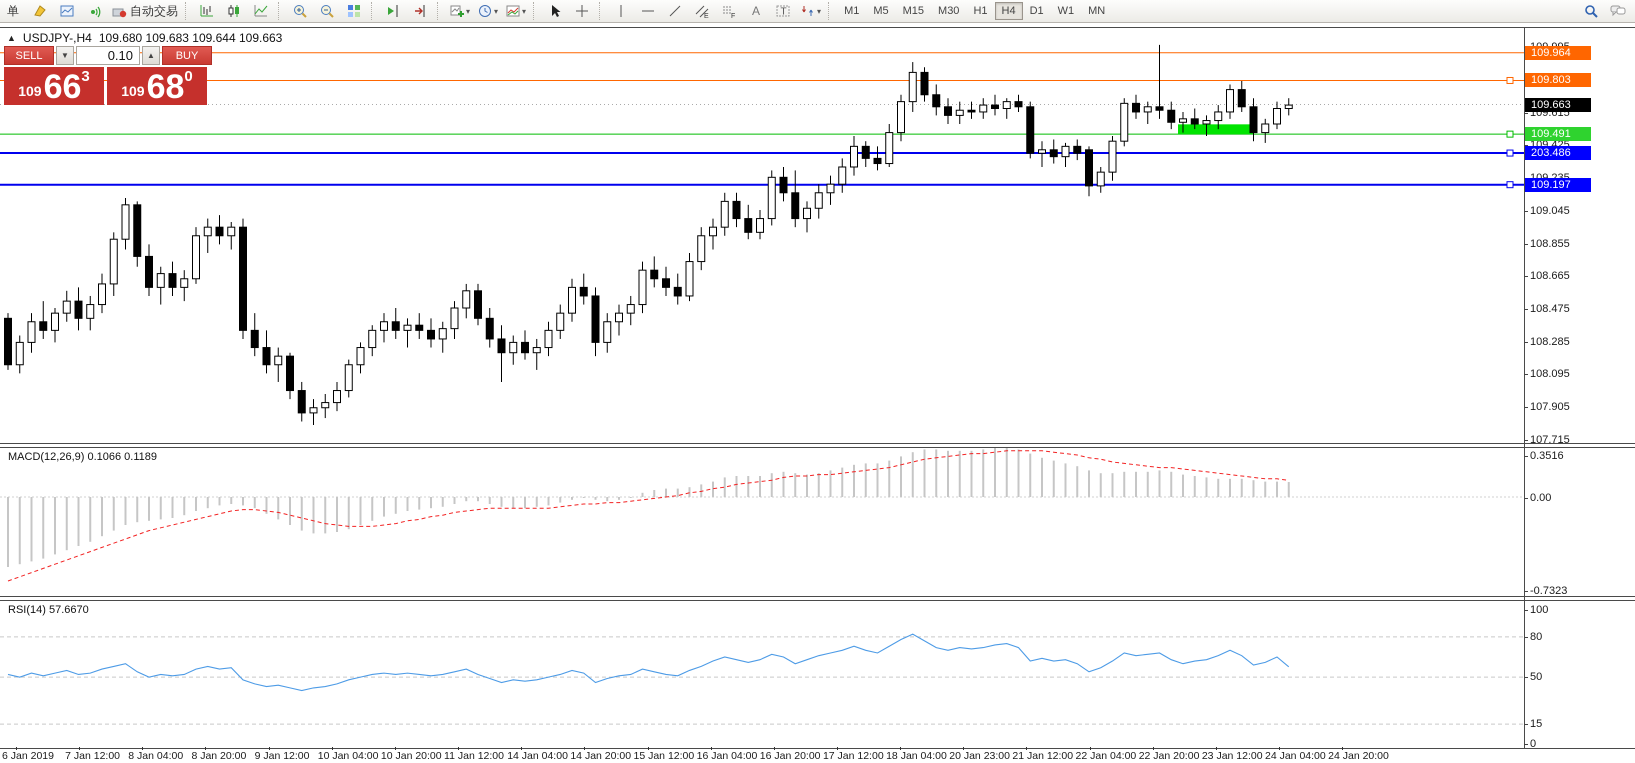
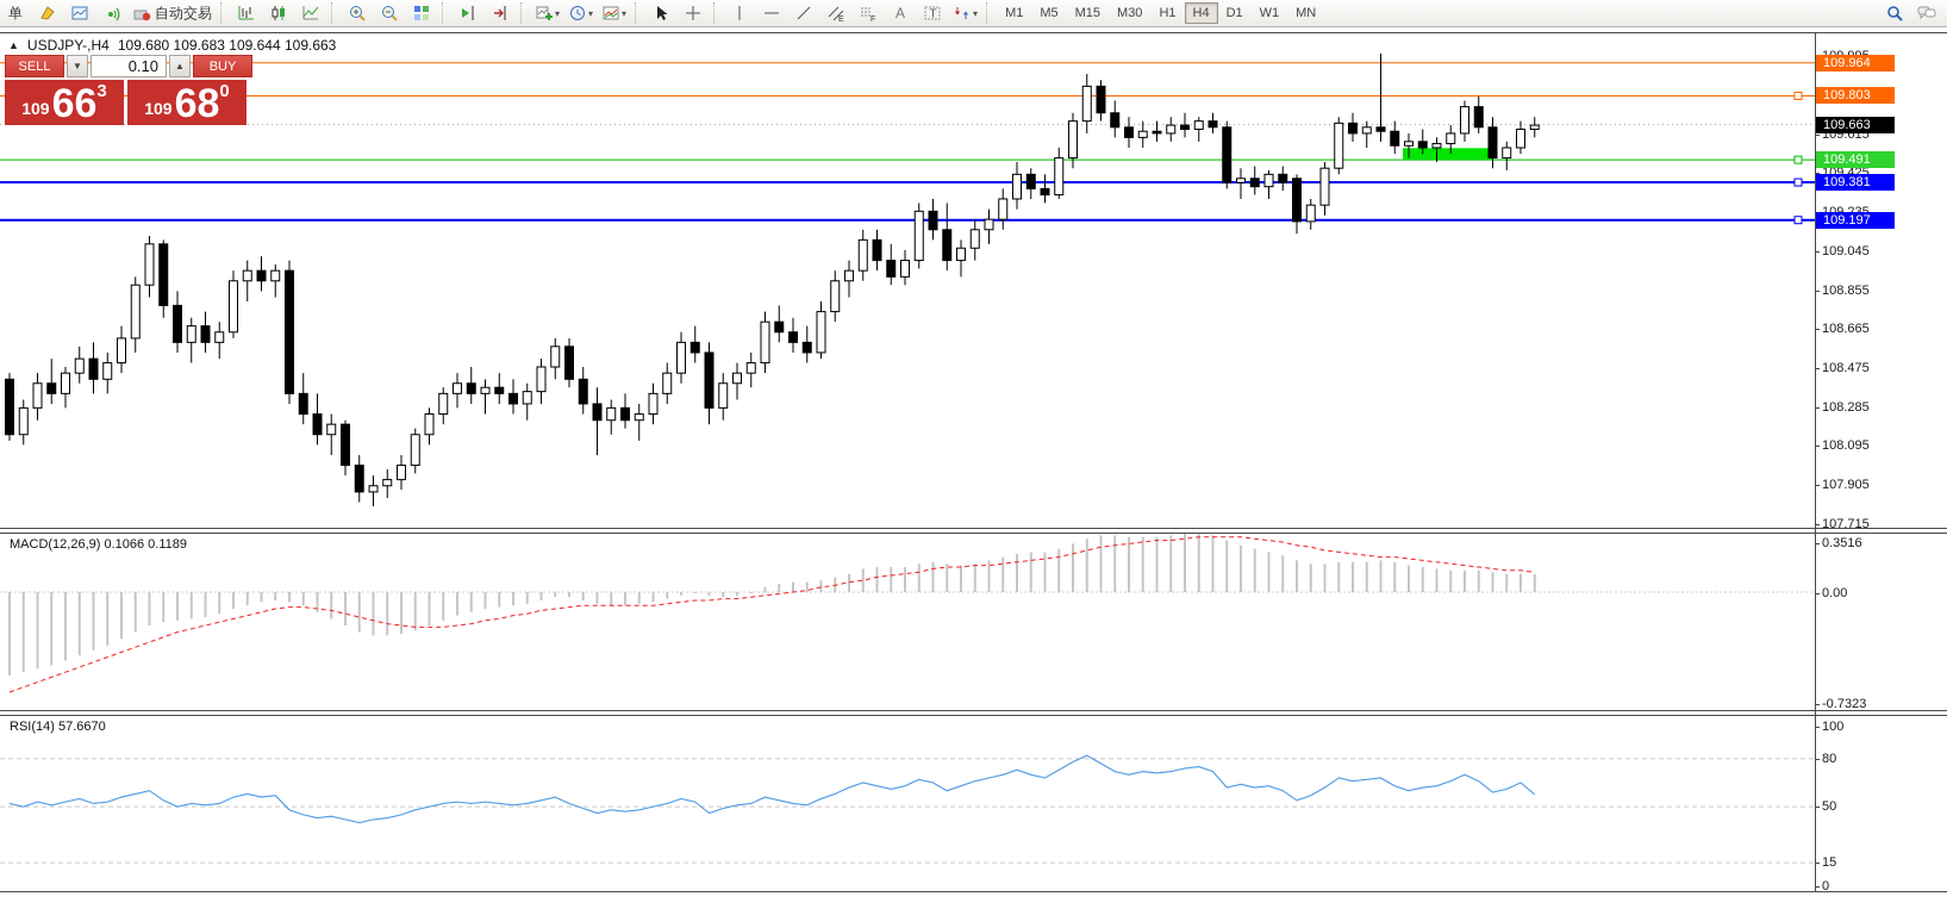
  单
  自动交易
  ▾
  ▾
  ▾
  A
  T
  ▾
  M1
  M5
  M15
  M30
  H1
  H4
  D1
  W1
  MN
  ▲
  USDJPY-,H4
  109.680 109.683 109.644 109.663
  SELL
  ▼
  0.10
  ▲
  BUY
  109
  66
  3
  109
  68
  0
  MACD(12,26,9) 0.1066 0.1189
  RSI(14) 57.6670
  109.615
  109.045
  108.855
  108.665
  108.475
  108.285
  108.095
  107.905
  107.715
  109.964
  109.803
  109.663
  109.491
- 203.486
+ 109.381
  109.197
  0.3516
  0.00
  -0.7323
  100
  80
  50
  15
  0
- 6 Jan 2019
- 7 Jan 12:00
- 8 Jan 04:00
- 8 Jan 20:00
- 9 Jan 12:00
- 10 Jan 04:00
- 10 Jan 20:00
- 11 Jan 12:00
- 14 Jan 04:00
- 14 Jan 20:00
- 15 Jan 12:00
- 16 Jan 04:00
- 16 Jan 20:00
- 17 Jan 12:00
- 18 Jan 04:00
- 20 Jan 23:00
- 21 Jan 12:00
- 22 Jan 04:00
- 22 Jan 20:00
- 23 Jan 12:00
- 24 Jan 04:00
- 24 Jan 20:00
